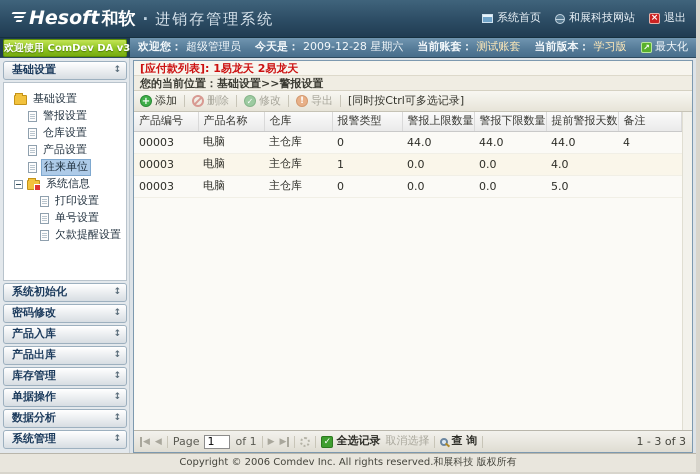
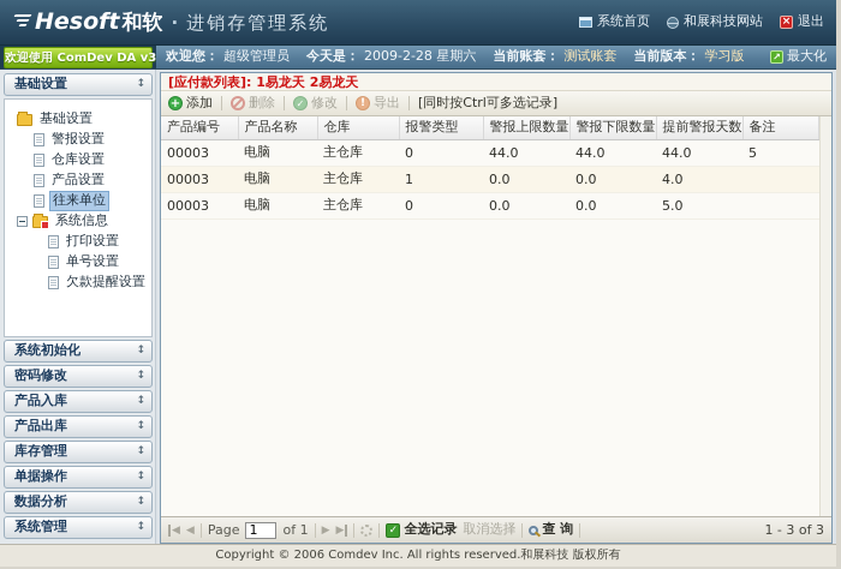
  Hesoft
  和软
  ·
  进销存管理系统
  系统首页
  和展科技网站
  ×
  退出
  欢迎使用 ComDev DA v3
  欢迎您：
  超级管理员
  今天是：
- 2009-12-28 星期六
+ 2009-2-28 星期六
  当前账套：
  测试账套
  当前版本：
  学习版
  ↗
  最大化
  基础设置
  ↕
  基础设置
  警报设置
  仓库设置
  产品设置
  往来单位
  系统信息
  打印设置
  单号设置
  欠款提醒设置
  系统初始化
  ↕
  密码修改
  ↕
  产品入库
  ↕
  产品出库
  ↕
  库存管理
  ↕
  单据操作
  ↕
  数据分析
  ↕
  系统管理
  ↕
  [应付款列表]: 1易龙天 2易龙天
- 您的当前位置：基础设置>>警报设置
  +
  添加
  删除
  ✓
  修改
  !
  导出
  [同时按Ctrl可多选记录]
  产品编号	产品名称	仓库	报警类型	警报上限数量	警报下限数量	提前警报天数	备注
- 00003	电脑	主仓库	0	44.0	44.0	44.0	4
+ 00003	电脑	主仓库	0	44.0	44.0	44.0	5
  00003	电脑	主仓库	1	0.0	0.0	4.0
  00003	电脑	主仓库	0	0.0	0.0	5.0
  ◀
  ◀
  Page
  1
  of 1
  ▶
  ▶
  ✓
  全选记录
  取消选择
  查 询
  1 - 3 of 3
  Copyright © 2006 Comdev Inc. All rights reserved.和展科技 版权所有
